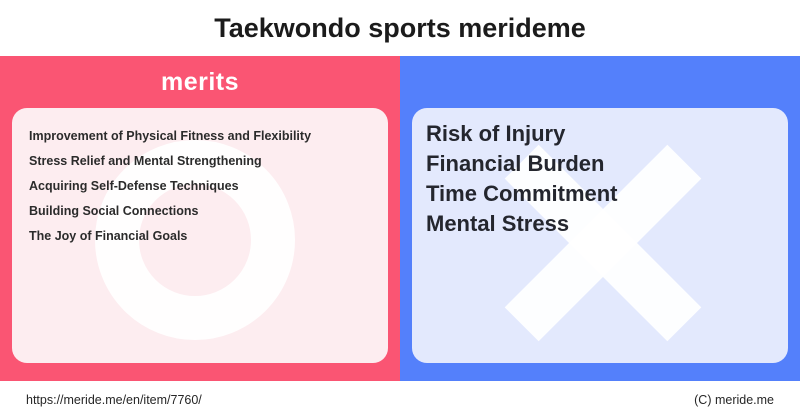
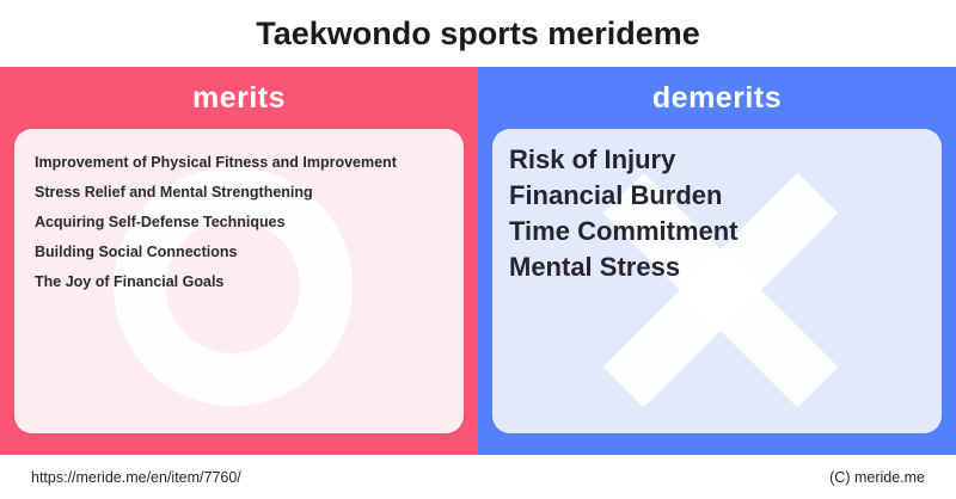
  Taekwondo sports merideme
  merits
- Improvement of Physical Fitness and Flexibility
+ Improvement of Physical Fitness and Improvement
  Stress Relief and Mental Strengthening
  Acquiring Self-Defense Techniques
  Building Social Connections
  The Joy of Financial Goals
+ demerits
  Risk of Injury
  Financial Burden
  Time Commitment
  Mental Stress
  https://meride.me/en/item/7760/
  (C) meride.me
